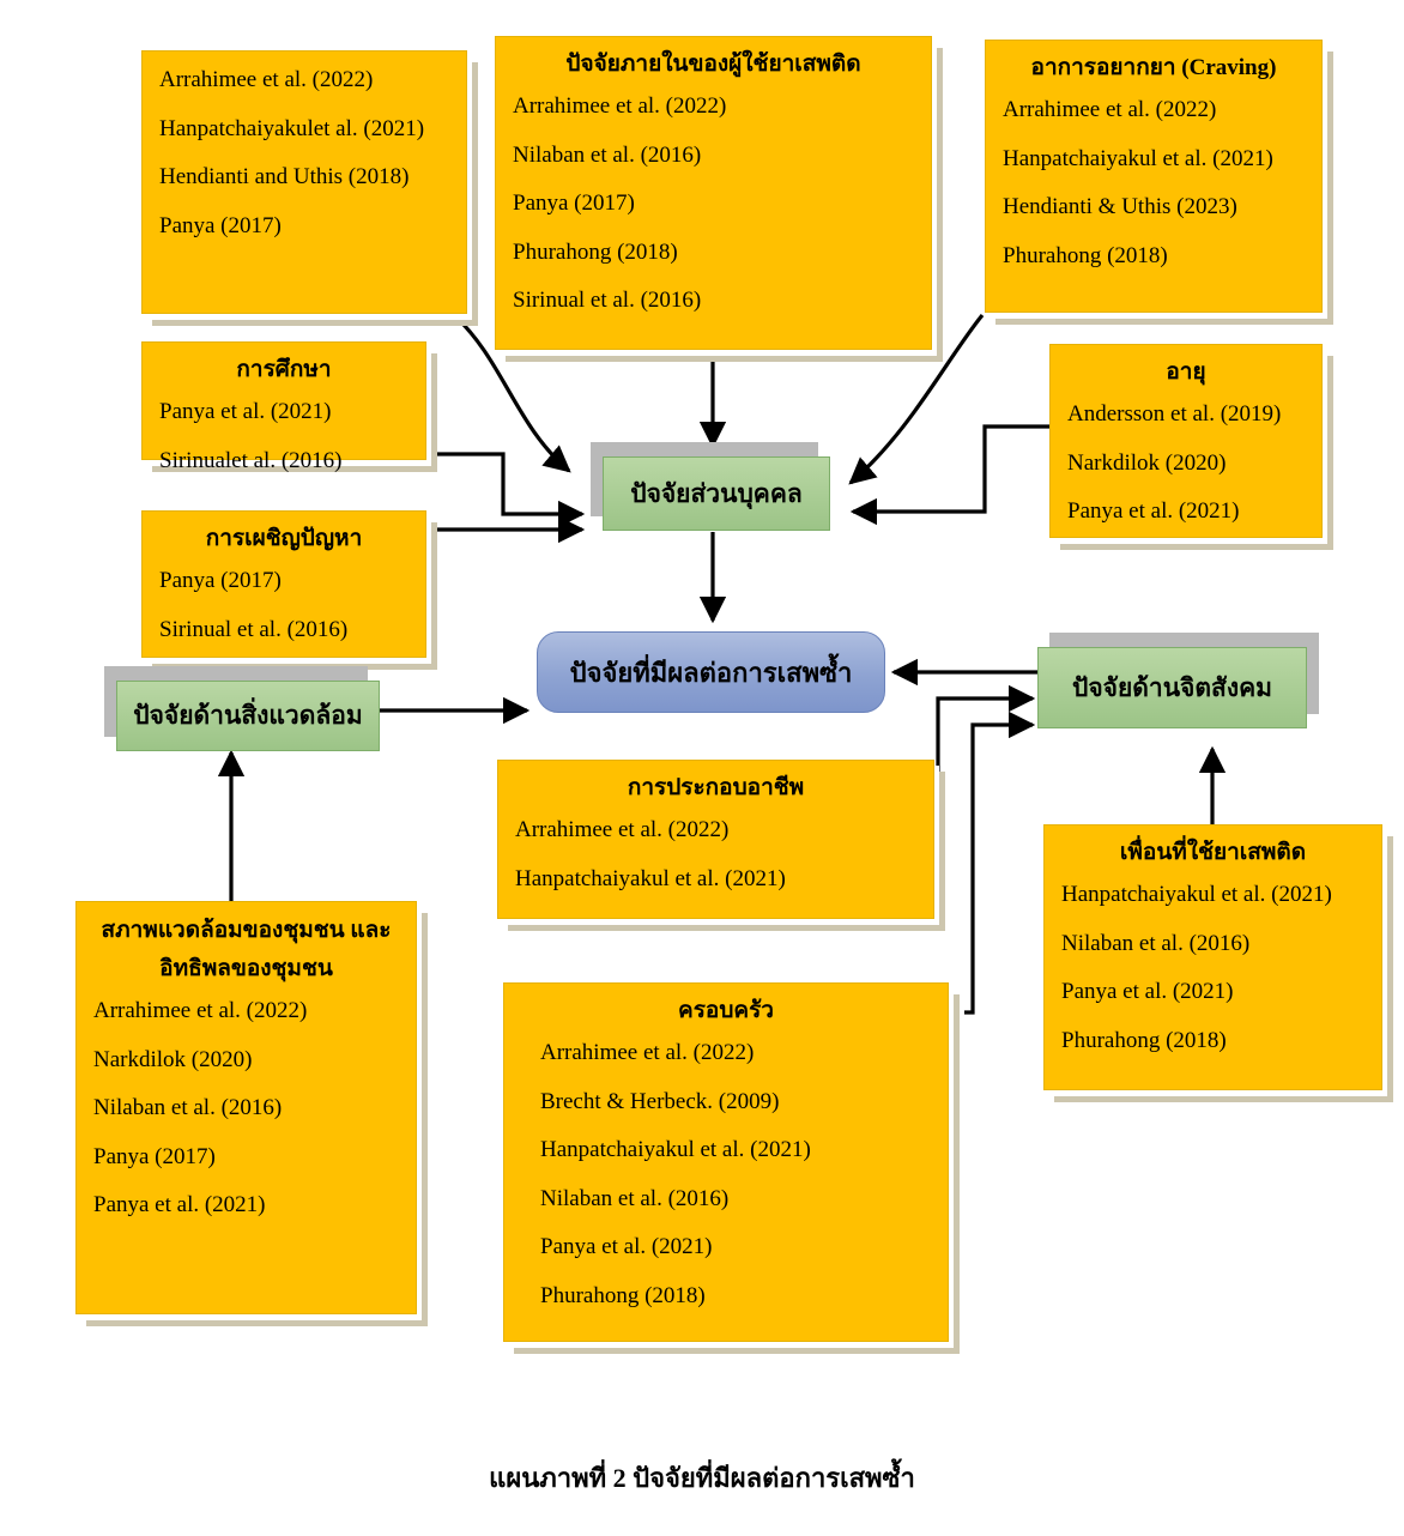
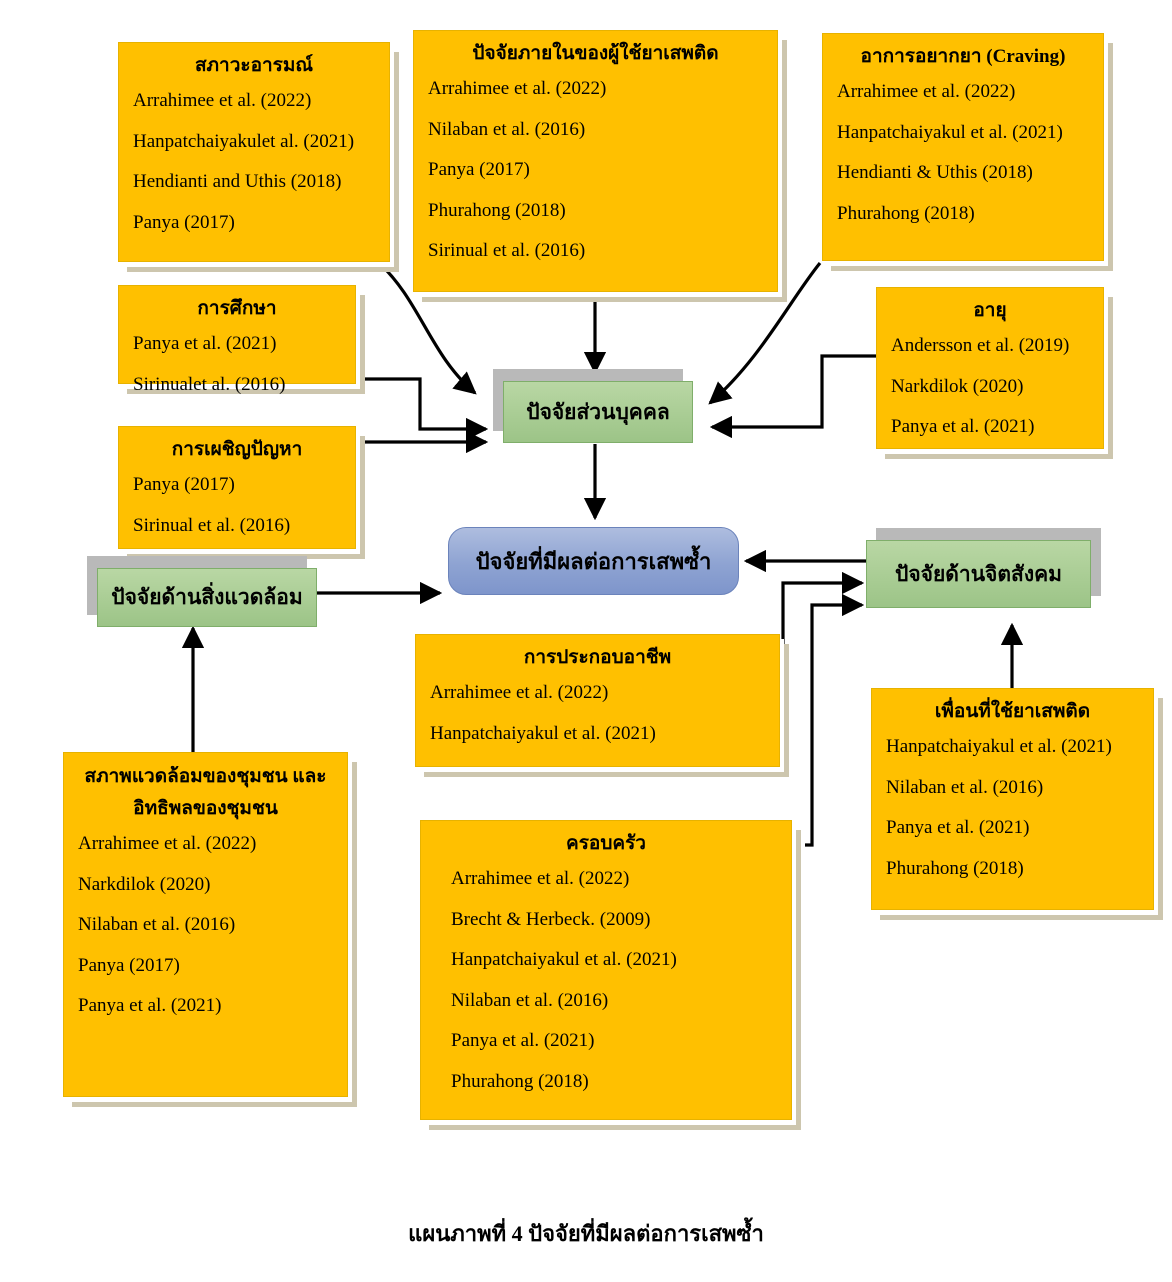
+ สภาวะอารมณ์
  Arrahimee et al. (2022)
  Hanpatchaiyakulet al. (2021)
  Hendianti and Uthis (2018)
  Panya (2017)
  ปัจจัยภายในของผู้ใช้ยาเสพติด
  Arrahimee et al. (2022)
  Nilaban et al. (2016)
  Panya (2017)
  Phurahong (2018)
  Sirinual et al. (2016)
  อาการอยากยา (Craving)
  Arrahimee et al. (2022)
  Hanpatchaiyakul et al. (2021)
- Hendianti & Uthis (2023)
+ Hendianti & Uthis (2018)
  Phurahong (2018)
  การศึกษา
  Panya et al. (2021)
  Sirinualet al. (2016)
  การเผชิญปัญหา
  Panya (2017)
  Sirinual et al. (2016)
  อายุ
  Andersson et al. (2019)
  Narkdilok (2020)
  Panya et al. (2021)
  ปัจจัยส่วนบุคคล
  ปัจจัยที่มีผลต่อการเสพซ้ำ
  ปัจจัยด้านสิ่งแวดล้อม
  ปัจจัยด้านจิตสังคม
  สภาพแวดล้อมของชุมชน และ
  อิทธิพลของชุมชน
  Arrahimee et al. (2022)
  Narkdilok (2020)
  Nilaban et al. (2016)
  Panya (2017)
  Panya et al. (2021)
  การประกอบอาชีพ
  Arrahimee et al. (2022)
  Hanpatchaiyakul et al. (2021)
  ครอบครัว
  Arrahimee et al. (2022)
  Brecht & Herbeck. (2009)
  Hanpatchaiyakul et al. (2021)
  Nilaban et al. (2016)
  Panya et al. (2021)
  Phurahong (2018)
  เพื่อนที่ใช้ยาเสพติด
  Hanpatchaiyakul et al. (2021)
  Nilaban et al. (2016)
  Panya et al. (2021)
  Phurahong (2018)
- แผนภาพที่ 2 ปัจจัยที่มีผลต่อการเสพซ้ำ
+ แผนภาพที่ 4 ปัจจัยที่มีผลต่อการเสพซ้ำ
